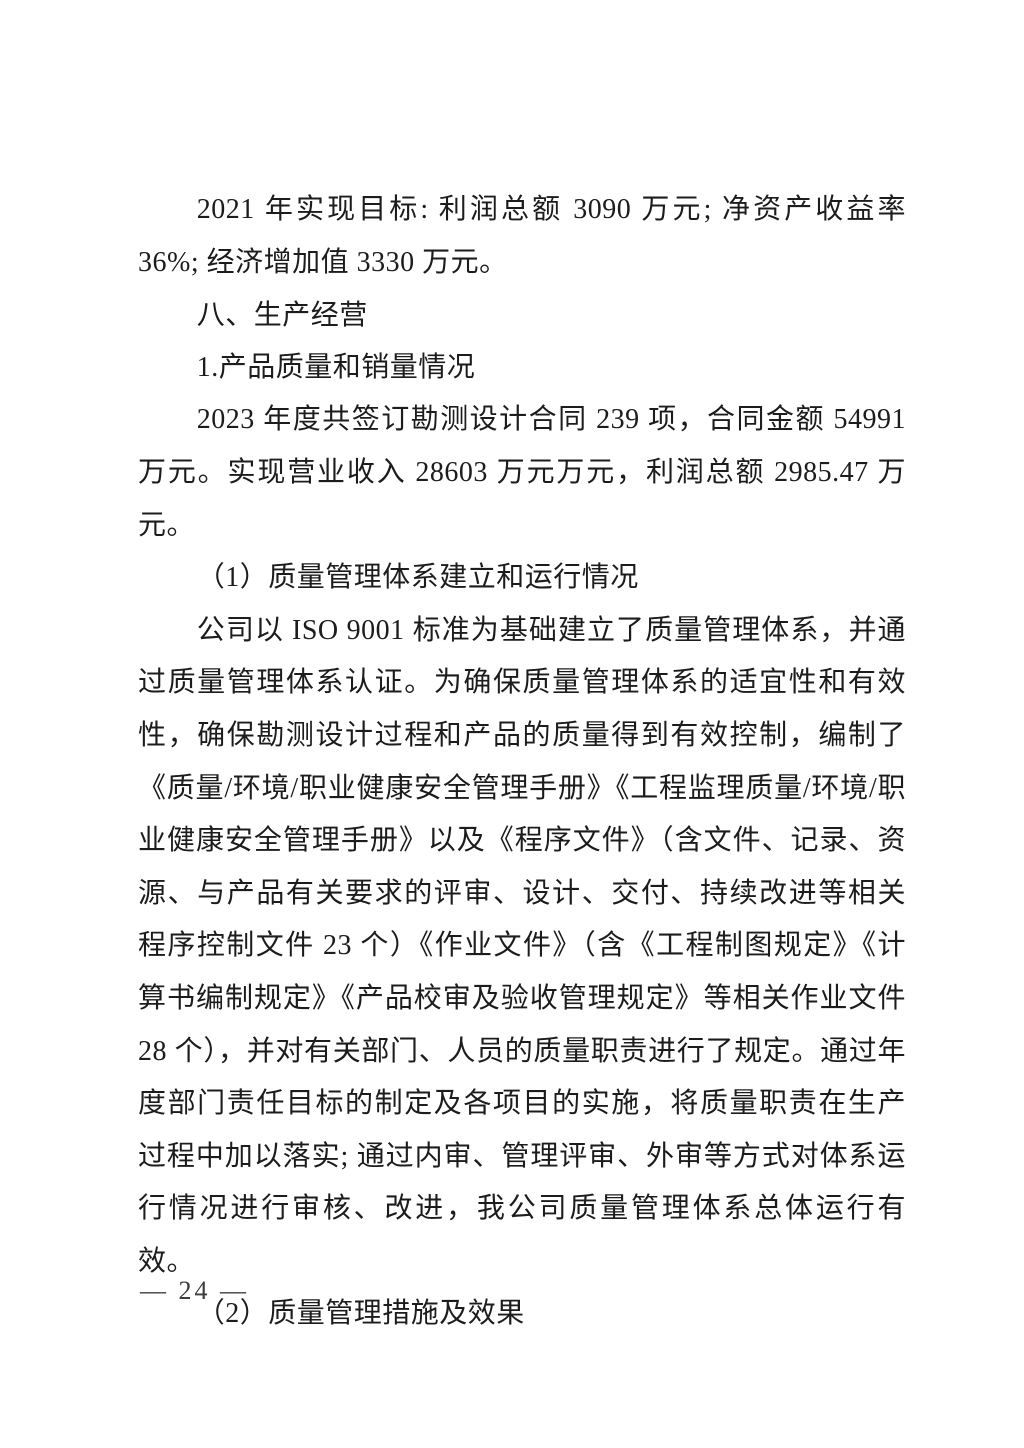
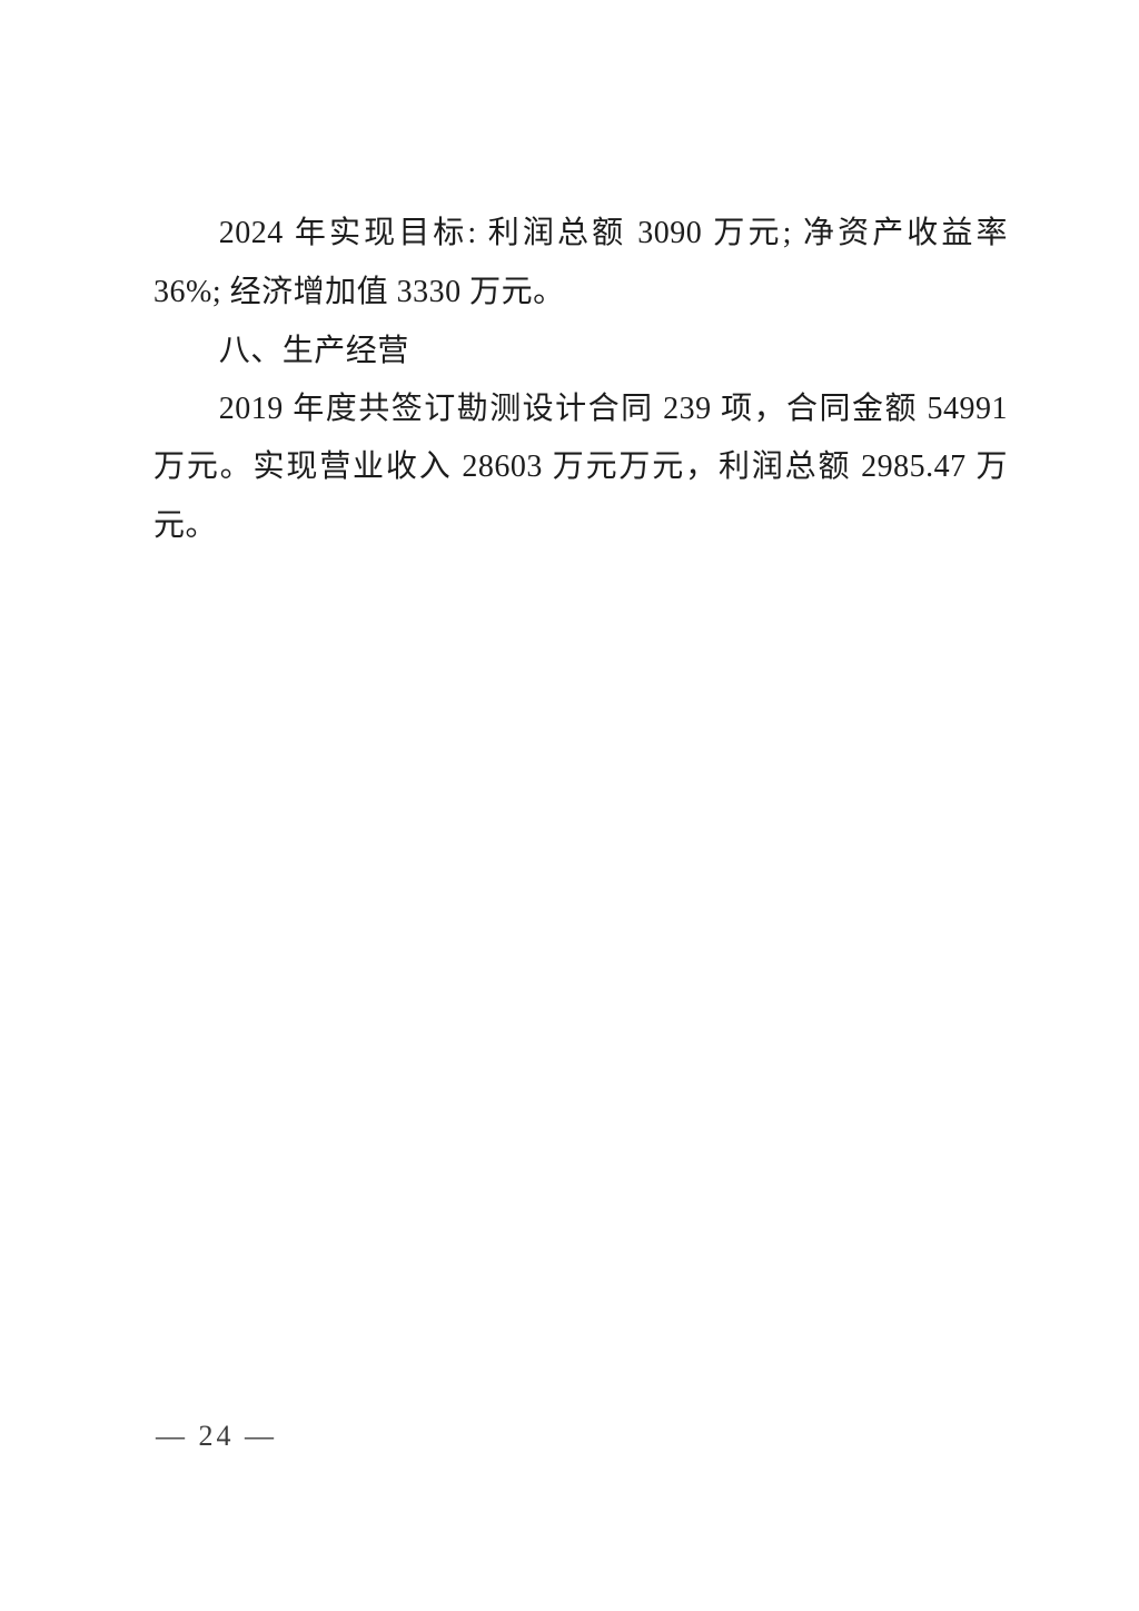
- 2021 年实现目标: 利润总额 3090 万元; 净资产收益率 36%; 经济增加值 3330 万元。
+ 2024 年实现目标: 利润总额 3090 万元; 净资产收益率 36%; 经济增加值 3330 万元。
  八、生产经营
- 1.产品质量和销量情况
- 2023 年度共签订勘测设计合同 239 项，合同金额 54991 万元。实现营业收入 28603 万元万元，利润总额 2985.47 万元。
+ 2019 年度共签订勘测设计合同 239 项，合同金额 54991 万元。实现营业收入 28603 万元万元，利润总额 2985.47 万元。
- （1）质量管理体系建立和运行情况
- 公司以 ISO 9001 标准为基础建立了质量管理体系，并通过质量管理体系认证。为确保质量管理体系的适宜性和有效性，确保勘测设计过程和产品的质量得到有效控制，编制了《质量/环境/职业健康安全管理手册》《工程监理质量/环境/职业健康安全管理手册》以及《程序文件》（含文件、记录、资源、与产品有关要求的评审、设计、交付、持续改进等相关程序控制文件 23 个）《作业文件》（含《工程制图规定》《计算书编制规定》《产品校审及验收管理规定》等相关作业文件 28 个），并对有关部门、人员的质量职责进行了规定。通过年度部门责任目标的制定及各项目的实施，将质量职责在生产过程中加以落实; 通过内审、管理评审、外审等方式对体系运行情况进行审核、改进，我公司质量管理体系总体运行有效。
- （2）质量管理措施及效果
  — 24 —
